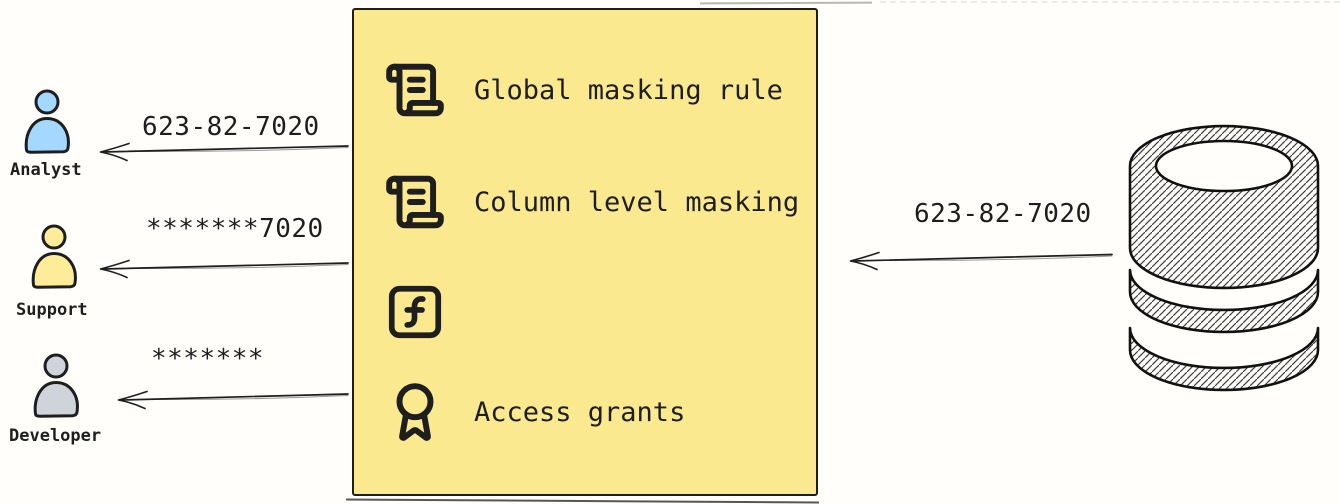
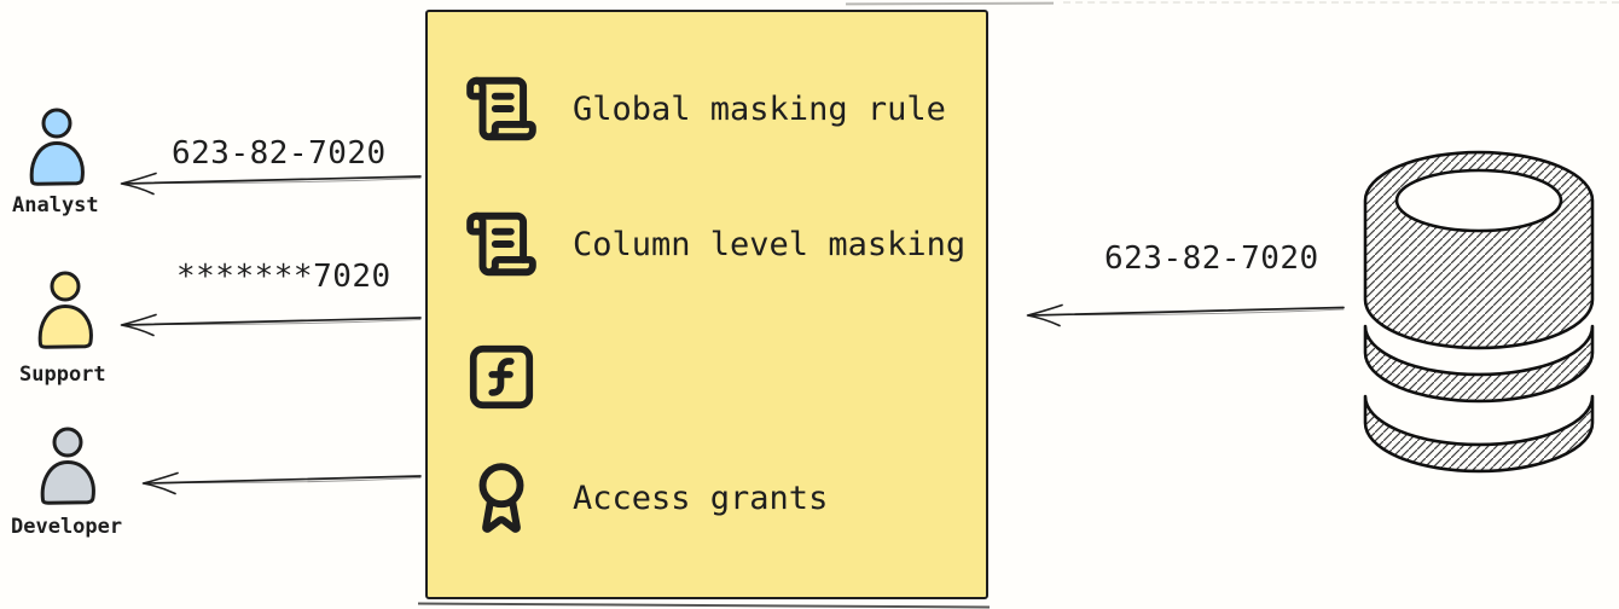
  Analyst
  Support
  Developer
  623-82-7020
  *******7020
- *******
  Global masking rule
  Column level masking
  Access grants
  623-82-7020
